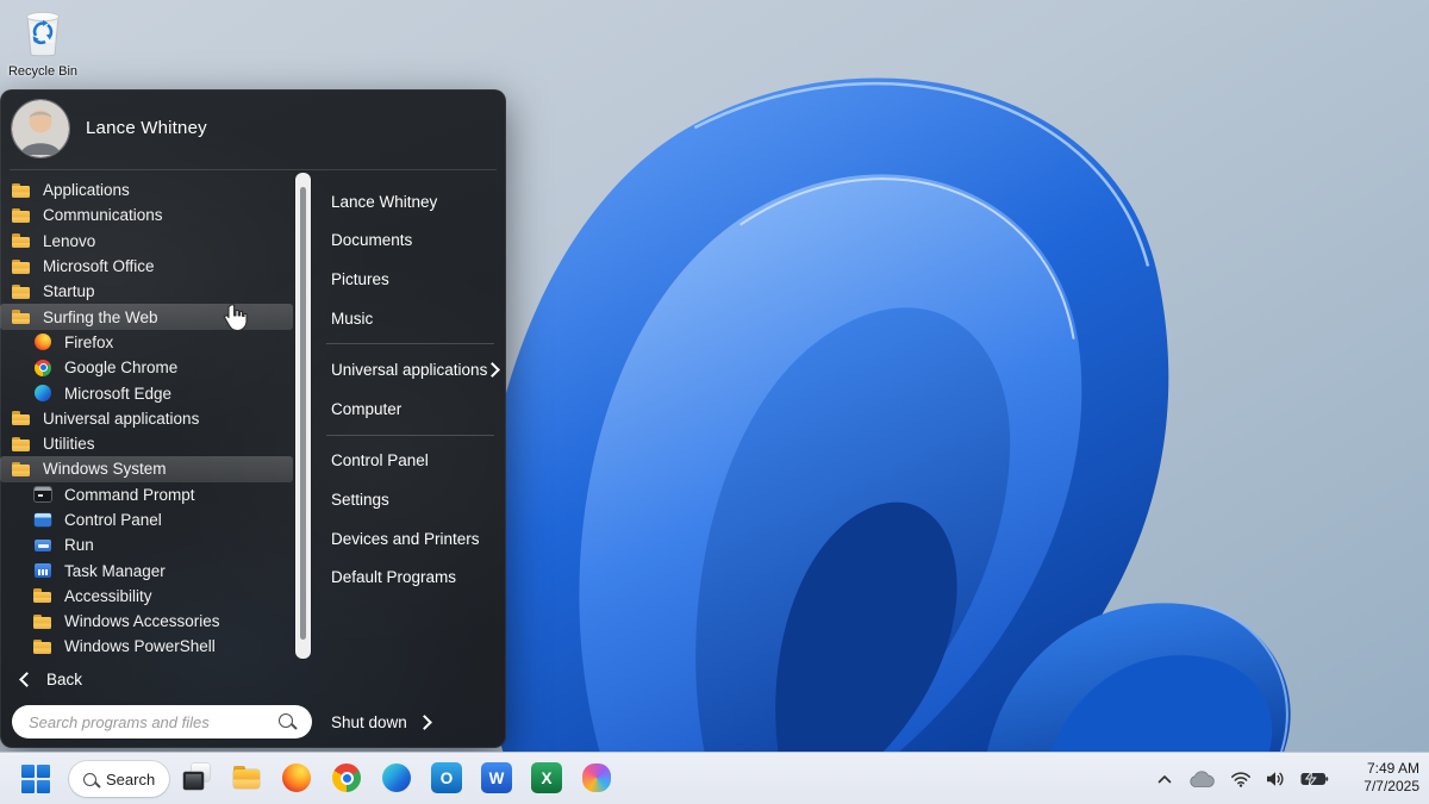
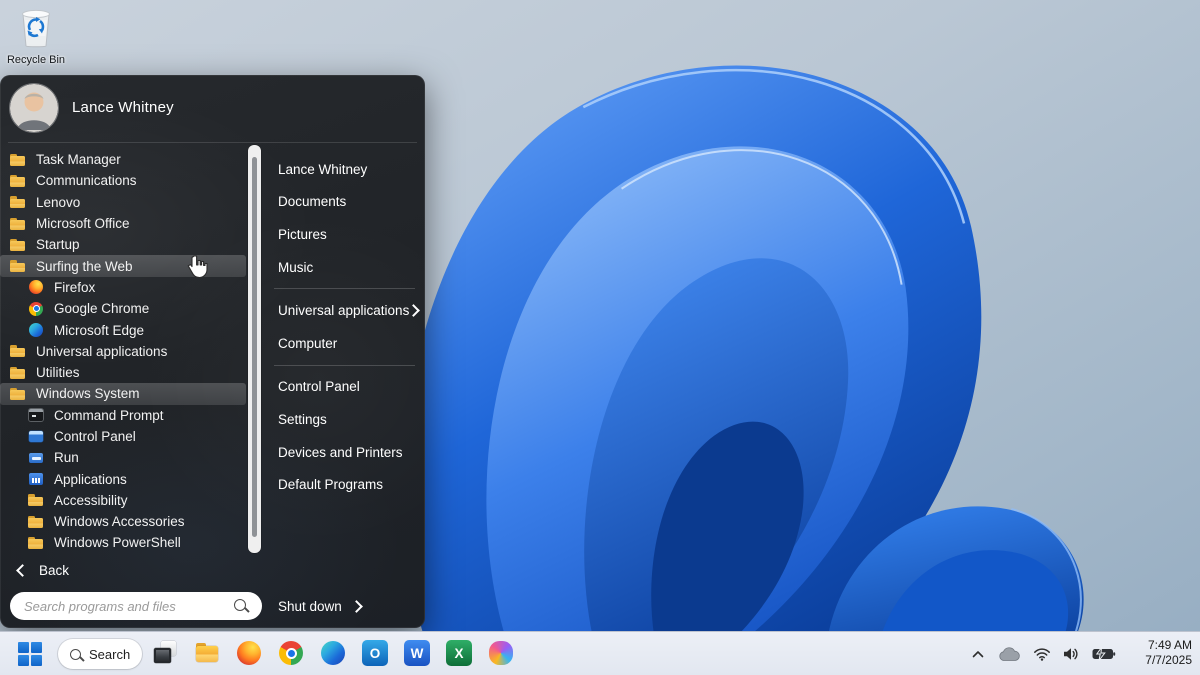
  Recycle Bin
  Lance Whitney
- Applications
+ Task Manager
  Communications
  Lenovo
  Microsoft Office
  Startup
  Surfing the Web
  Firefox
  Google Chrome
  Microsoft Edge
  Universal applications
  Utilities
  Windows System
  Command Prompt
  Control Panel
  Run
- Task Manager
+ Applications
  Accessibility
  Windows Accessories
  Windows PowerShell
  Lance Whitney
  Documents
  Pictures
  Music
  Universal applications
  Computer
  Control Panel
  Settings
  Devices and Printers
  Default Programs
  Back
  Search programs and files
  Shut down
  Search
  O
  W
  X
  7:49 AM
  7/7/2025
